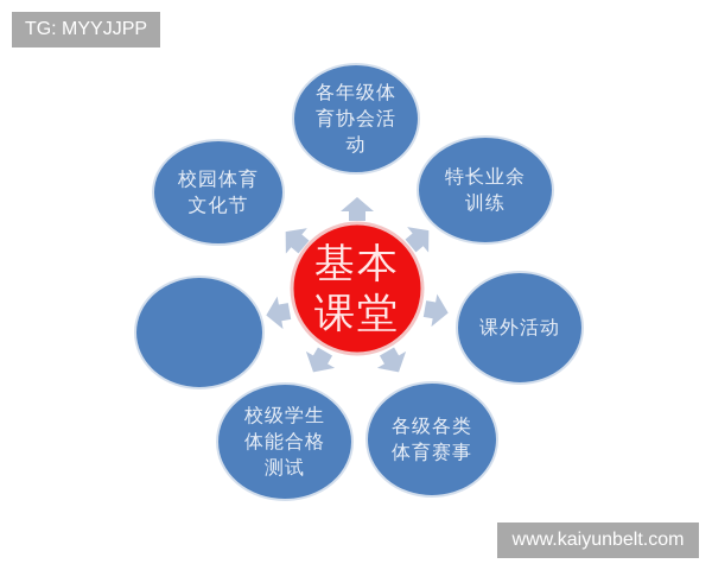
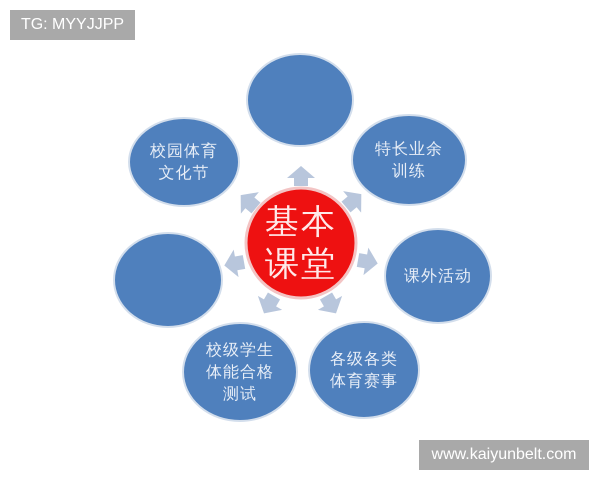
- 各年级体
- 育协会活
- 动
  特长业余
  训练
  课外活动
  各级各类
  体育赛事
  校级学生
  体能合格
  测试
  校园体育
  文化节
  基本
  课堂
  TG: MYYJJPP
  www.kaiyunbelt.com
